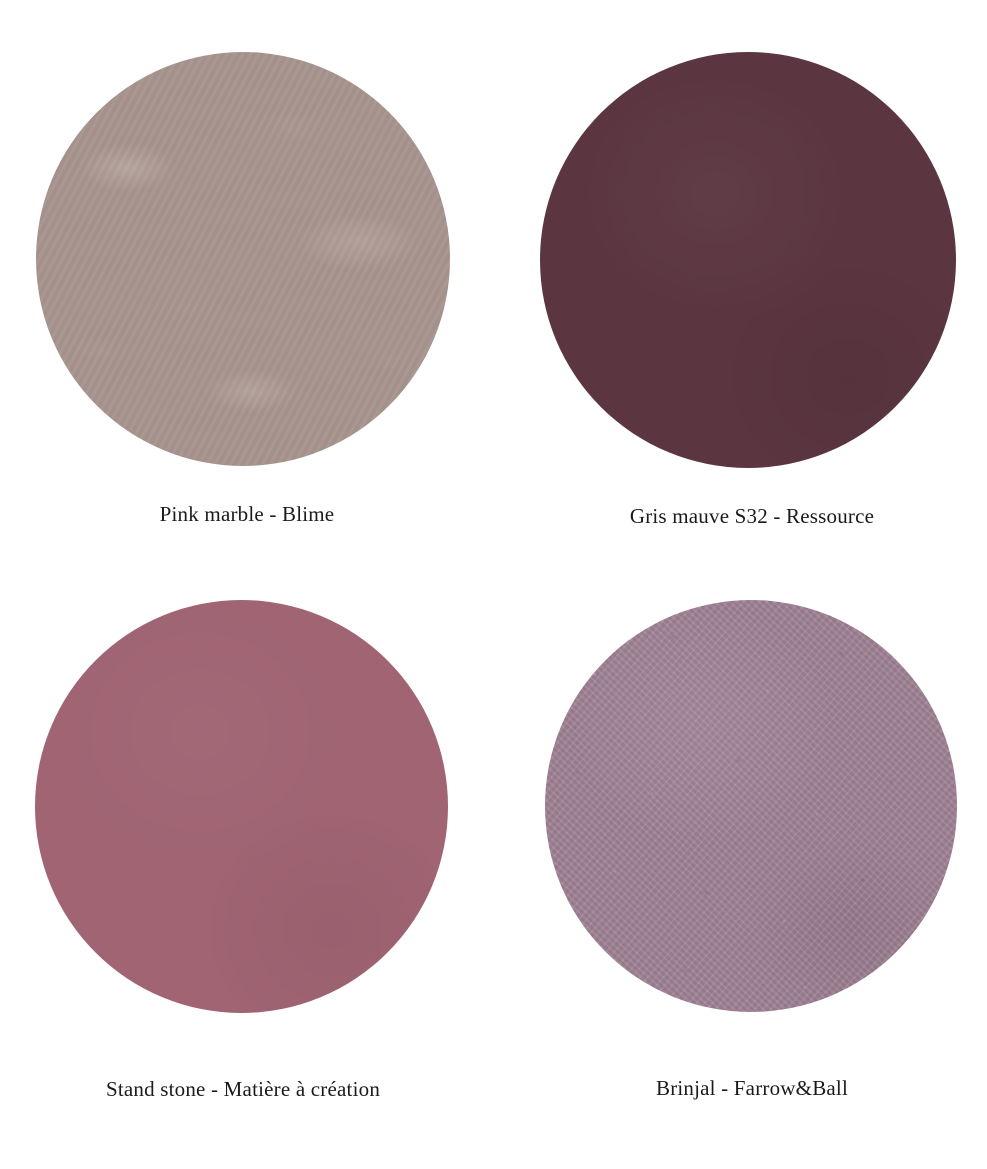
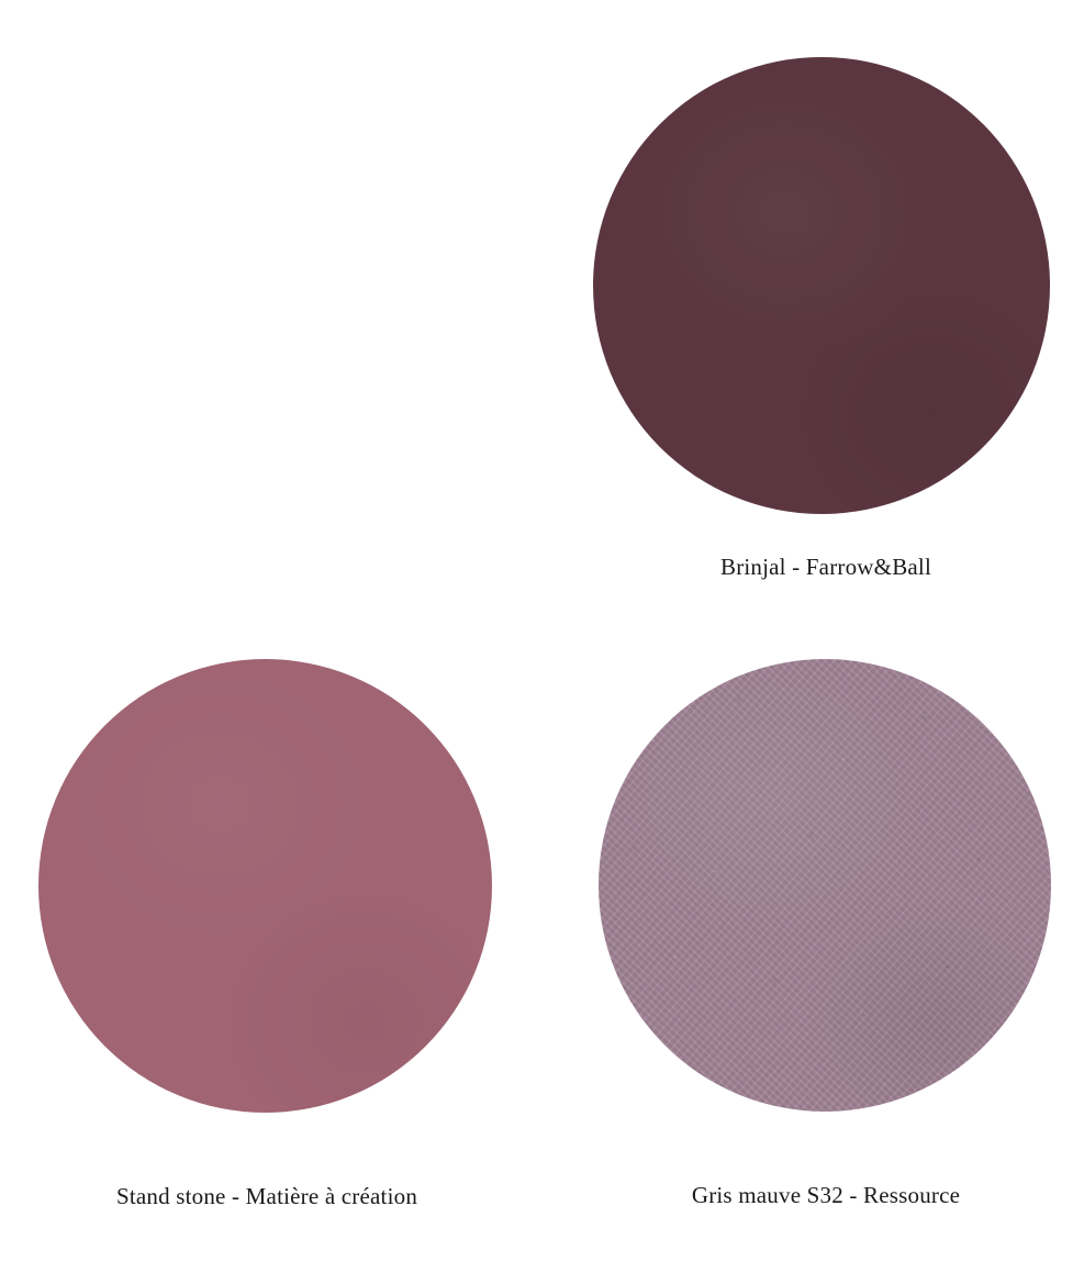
- Pink marble - Blime
- Gris mauve S32 - Ressource
+ Brinjal - Farrow&Ball
  Stand stone - Matière à création
- Brinjal - Farrow&Ball
+ Gris mauve S32 - Ressource
